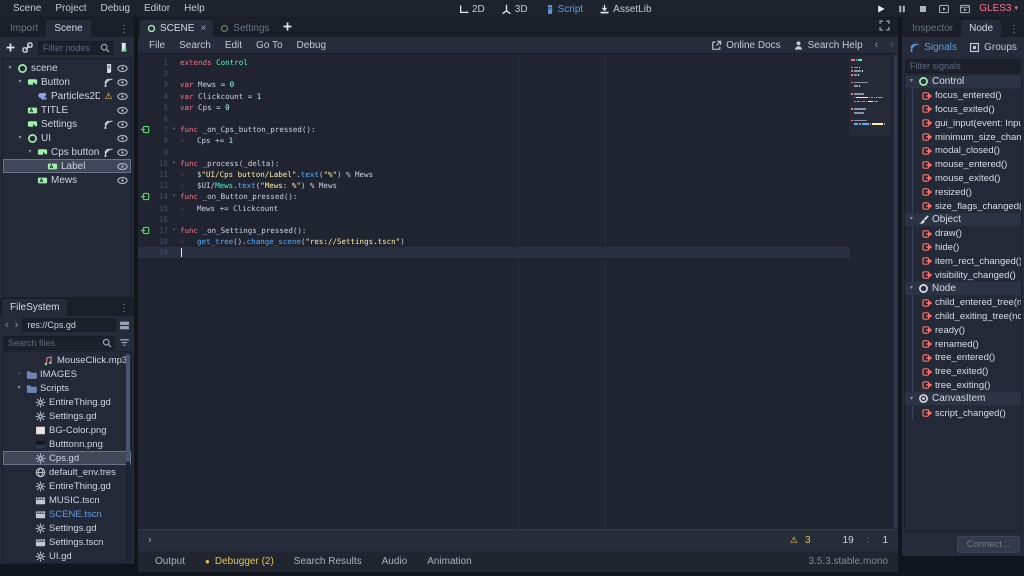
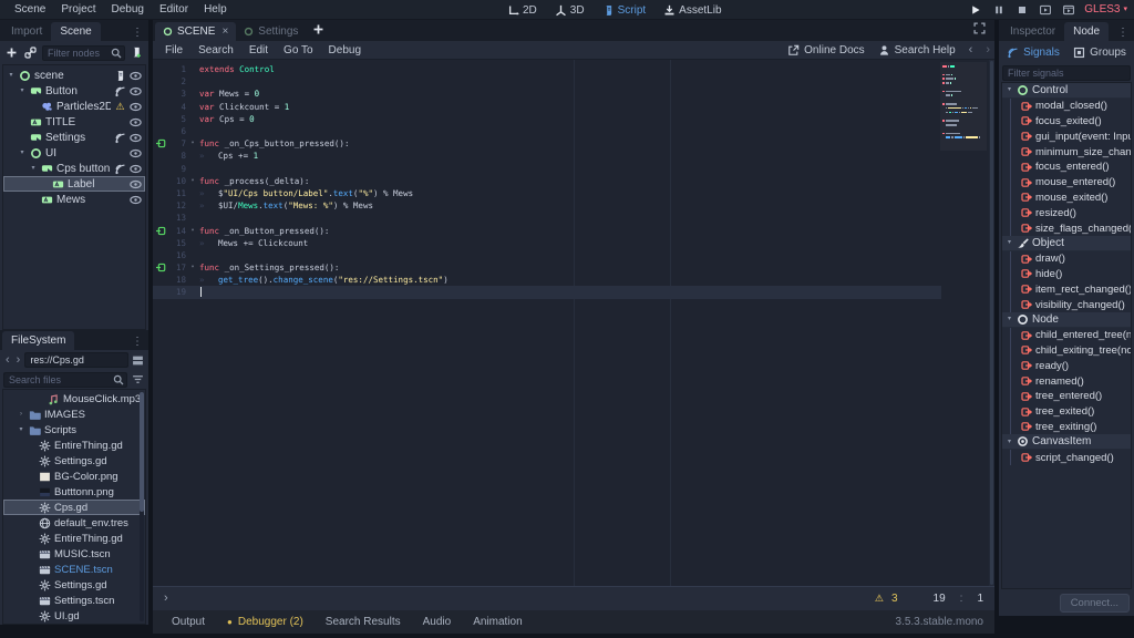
  Scene
  Project
  Debug
  Editor
  Help
  2D
  3D
  Script
  AssetLib
  GLES3
  Import
  Scene
  ⋮
  Filter nodes
  scene
  Button
  Particles2D
  ⚠
  TITLE
  Settings
  UI
  Cps button
  Label
  Mews
  FileSystem
  ⋮
  ‹
  ›
  res://Cps.gd
  Search files
  MouseClick.mp3
  IMAGES
  Scripts
  EntireThing.gd
  Settings.gd
  BG-Color.png
  Butttonn.png
  Cps.gd
  default_env.tres
  EntireThing.gd
  MUSIC.tscn
  SCENE.tscn
  Settings.gd
  Settings.tscn
  UI.gd
  SCENE
  ×
  Settings
  File
  Search
  Edit
  Go To
  Debug
  Online Docs
  Search Help
  ‹
  ›
  1
  extends
  Control
  2
  3
  var
  Mews =
  0
  4
  var
  Clickcount =
  1
  5
  var
  Cps =
  0
  6
  7
  func
  _on_Cps_button_pressed():
  8
  »
  Cps +=
  1
  9
  10
  func
  _process(_delta):
  11
  »
  $
  "UI/Cps button/Label"
  .
  text
  (
  "%"
  ) % Mews
  12
  »
  $UI/
  Mews
  .
  text
  (
  "Mews: %"
  ) % Mews
+ 13
  14
  func
  _on_Button_pressed():
  15
  »
  Mews += Clickcount
  16
  17
  func
  _on_Settings_pressed():
  18
  »
  get_tree
  ().
  change_scene
  (
  "res://Settings.tscn"
  )
  19
  ›
  ⚠
  3
  19
  :
  1
  Output
  ●
  Debugger (2)
  Search Results
  Audio
  Animation
  3.5.3.stable.mono
  Inspector
  Node
  ⋮
  Signals
  Groups
  Filter signals
  Control
- focus_entered()
+ modal_closed()
  focus_exited()
  gui_input(event: Inp
  minimum_size_chan
- modal_closed()
+ focus_entered()
  mouse_entered()
  mouse_exited()
  resized()
  size_flags_changed(
  Object
  draw()
  hide()
  item_rect_changed()
  visibility_changed()
  Node
  child_entered_tree(n
  child_exiting_tree(no
  ready()
  renamed()
  tree_entered()
  tree_exited()
  tree_exiting()
  CanvasItem
  script_changed()
  Connect...
